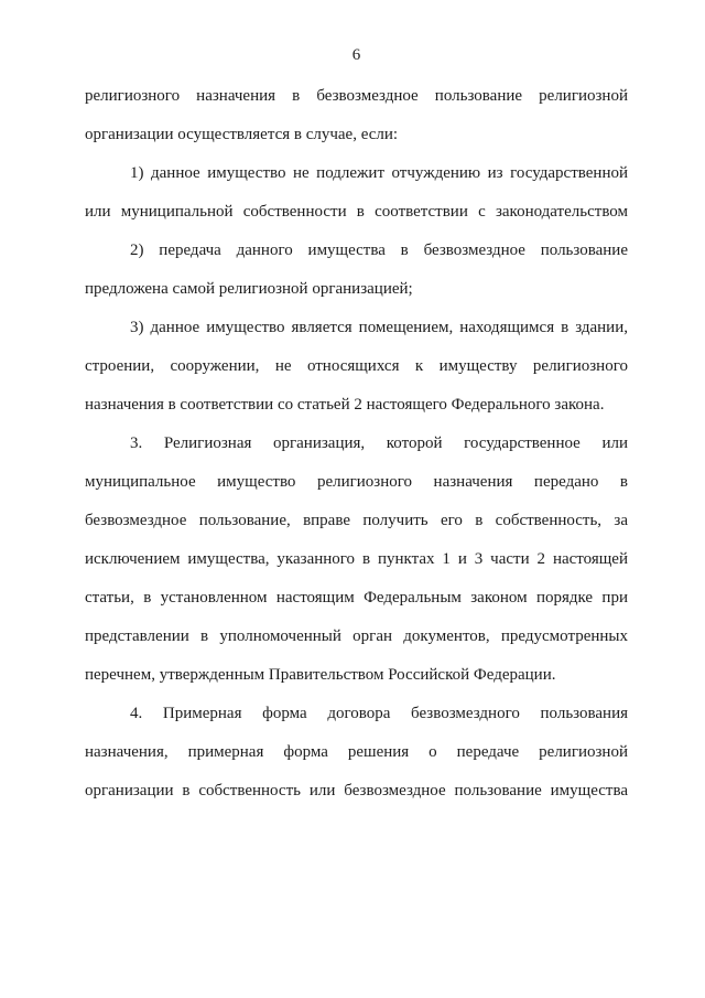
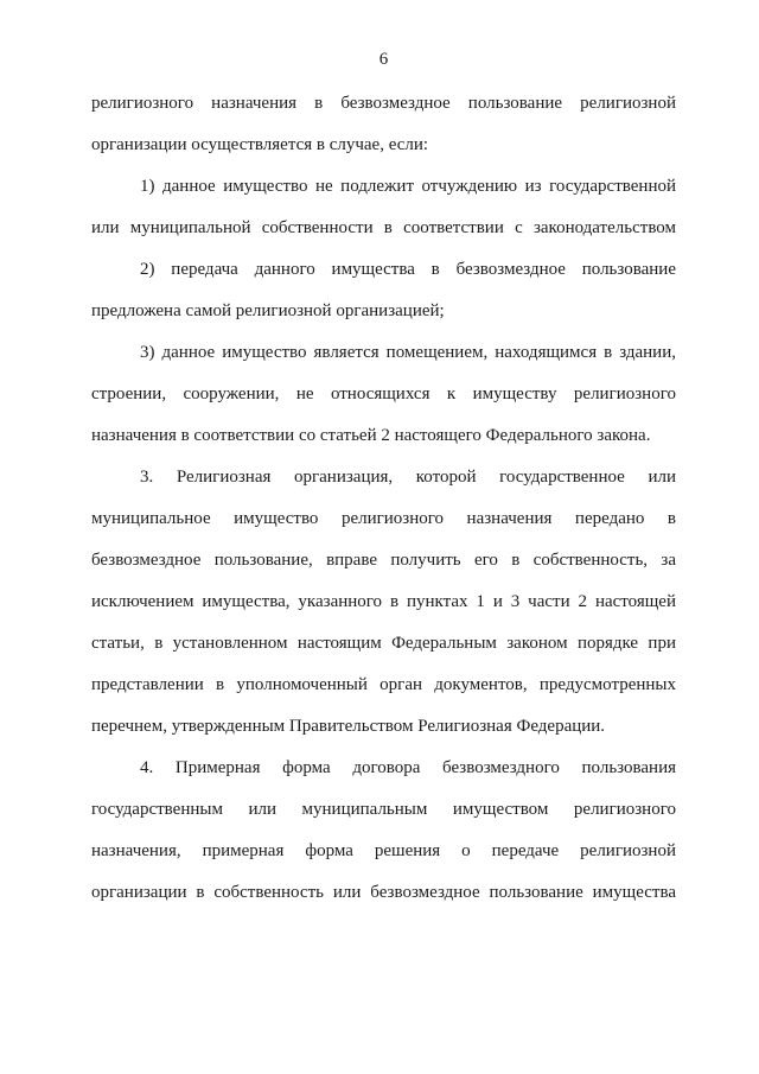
  6
  религиозного назначения в безвозмездное пользование религиозной
  организации осуществляется в случае, если:
  1) данное имущество не подлежит отчуждению из государственной
  или муниципальной собственности в соответствии с законодательством
  2) передача данного имущества в безвозмездное пользование
  предложена самой религиозной организацией;
  3) данное имущество является помещением, находящимся в здании,
  строении, сооружении, не относящихся к имуществу религиозного
  назначения в соответствии со статьей 2 настоящего Федерального закона.
  3. Религиозная организация, которой государственное или
  муниципальное имущество религиозного назначения передано в
  безвозмездное пользование, вправе получить его в собственность, за
  исключением имущества, указанного в пунктах 1 и 3 части 2 настоящей
  статьи, в установленном настоящим Федеральным законом порядке при
  представлении в уполномоченный орган документов, предусмотренных
- перечнем, утвержденным Правительством Российской Федерации.
+ перечнем, утвержденным Правительством Религиозная Федерации.
  4. Примерная форма договора безвозмездного пользования
+ государственным или муниципальным имуществом религиозного
  назначения, примерная форма решения о передаче религиозной
  организации в собственность или безвозмездное пользование имущества
